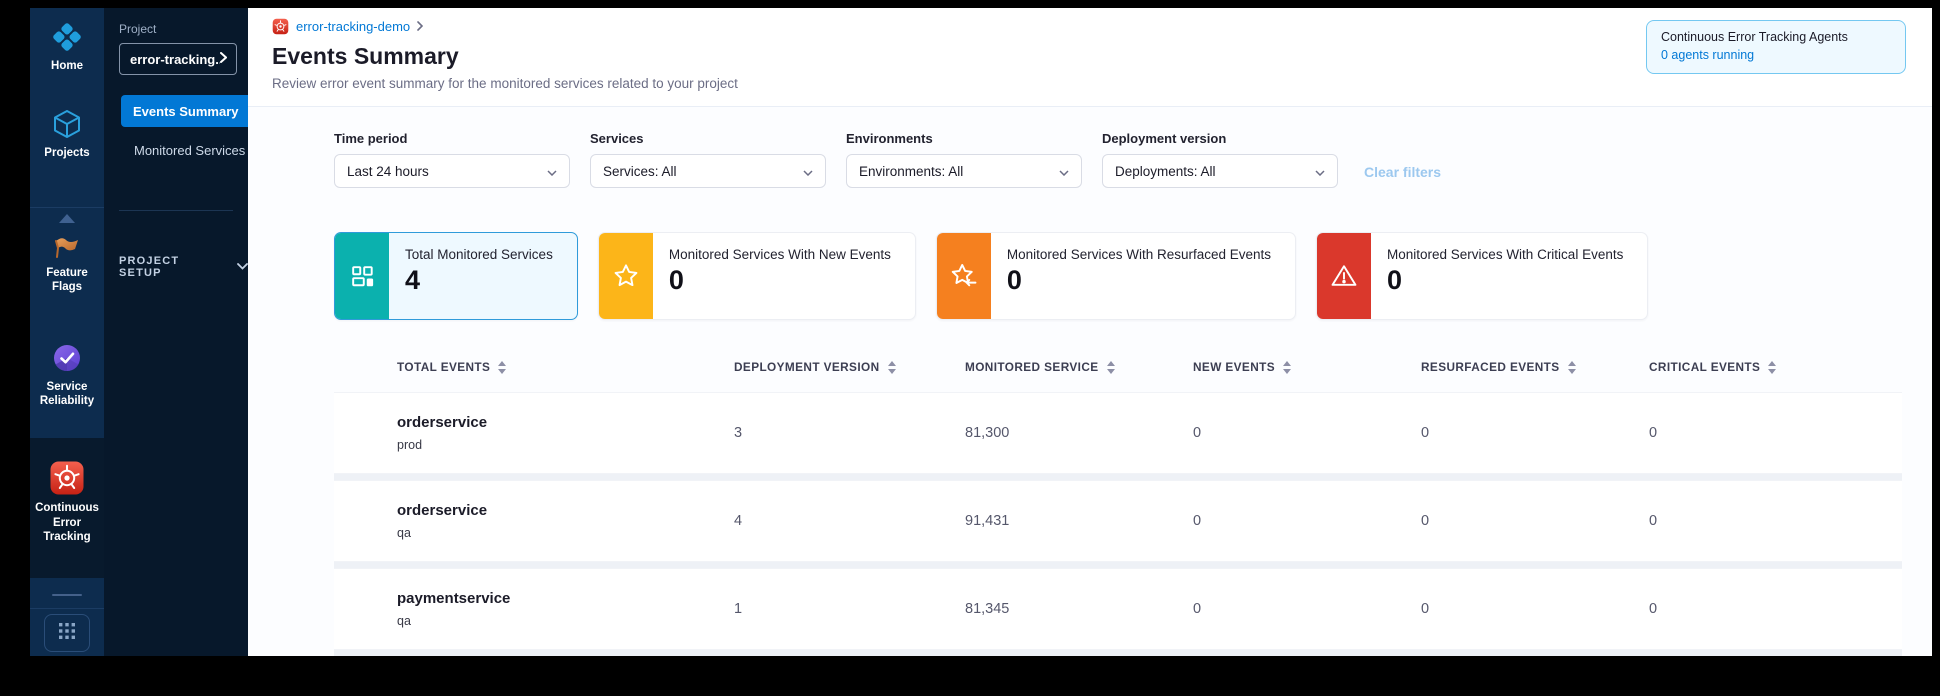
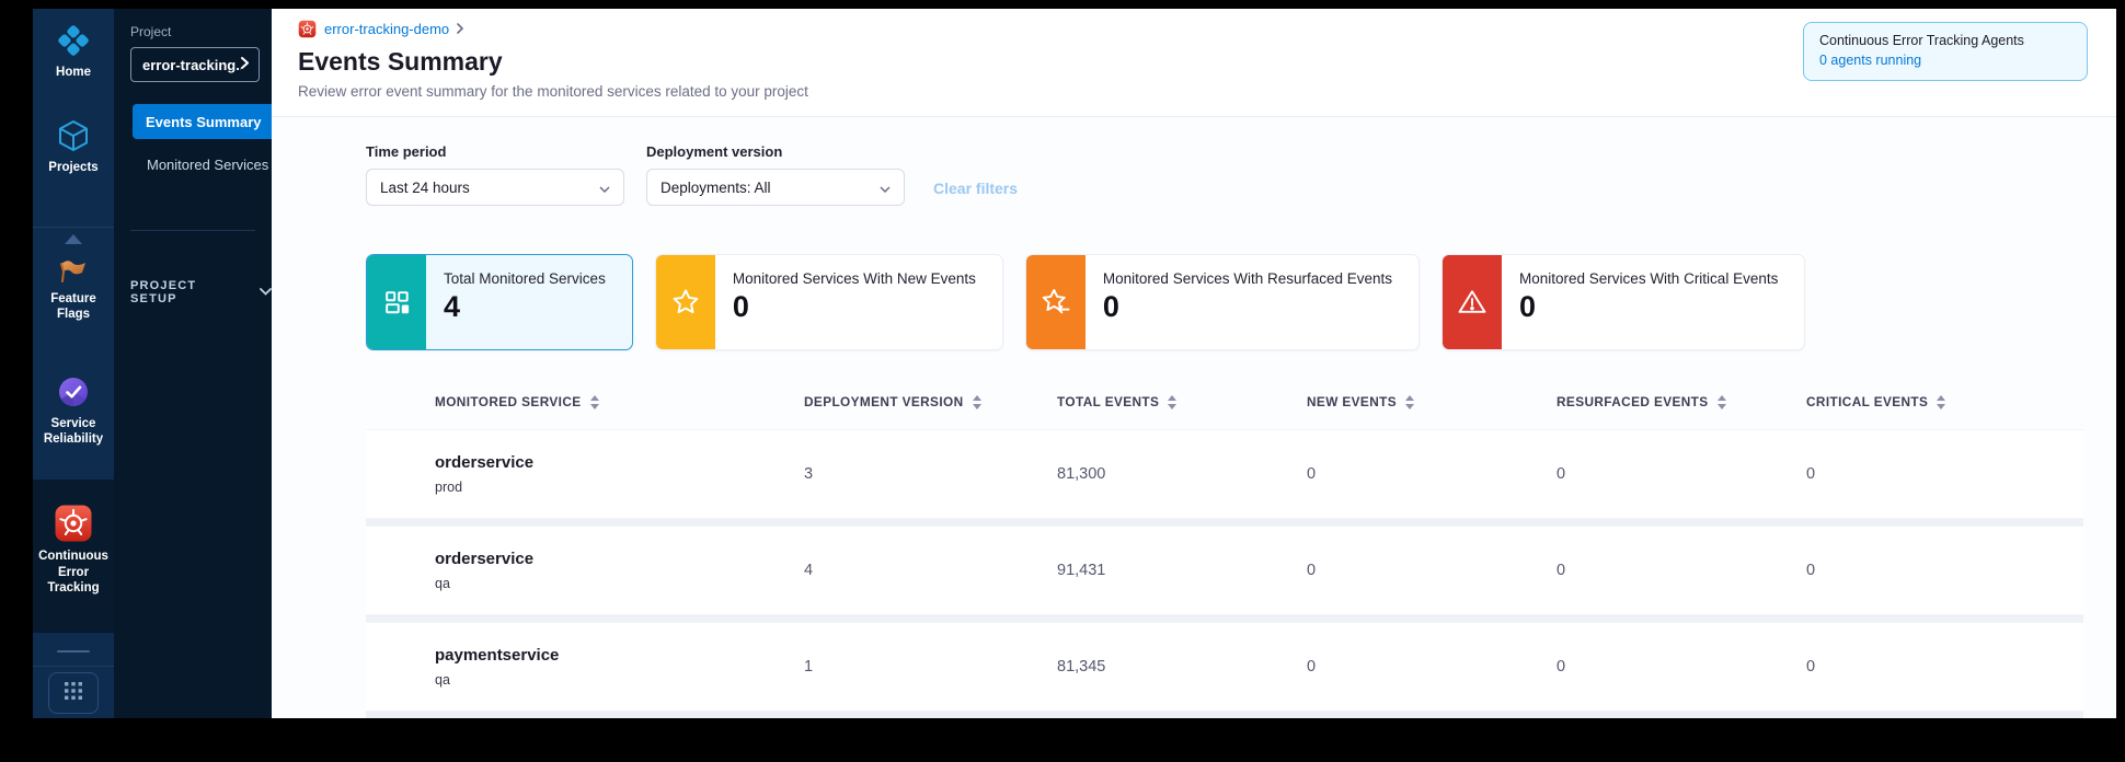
  Home
  Projects
  Feature Flags
  Service Reliability
  Continuous Error Tracking
  Project
  error-tracking.
  Events Summary
  Monitored Services
  PROJECT SETUP
  error-tracking-demo
  Events Summary
  Review error event summary for the monitored services related to your project
  Continuous Error Tracking Agents
  0 agents running
  Time period
  Last 24 hours
- Services
- Services: All
- Environments
- Environments: All
  Deployment version
  Deployments: All
  Clear filters
  Total Monitored Services
  4
  Monitored Services With New Events
  0
  Monitored Services With Resurfaced Events
  0
  Monitored Services With Critical Events
  0
- TOTAL EVENTS
+ MONITORED SERVICE
  DEPLOYMENT VERSION
- MONITORED SERVICE
+ TOTAL EVENTS
  NEW EVENTS
  RESURFACED EVENTS
  CRITICAL EVENTS
  orderservice
  prod
  3
  81,300
  0
  0
  0
  orderservice
  qa
  4
  91,431
  0
  0
  0
  paymentservice
  qa
  1
  81,345
  0
  0
  0
